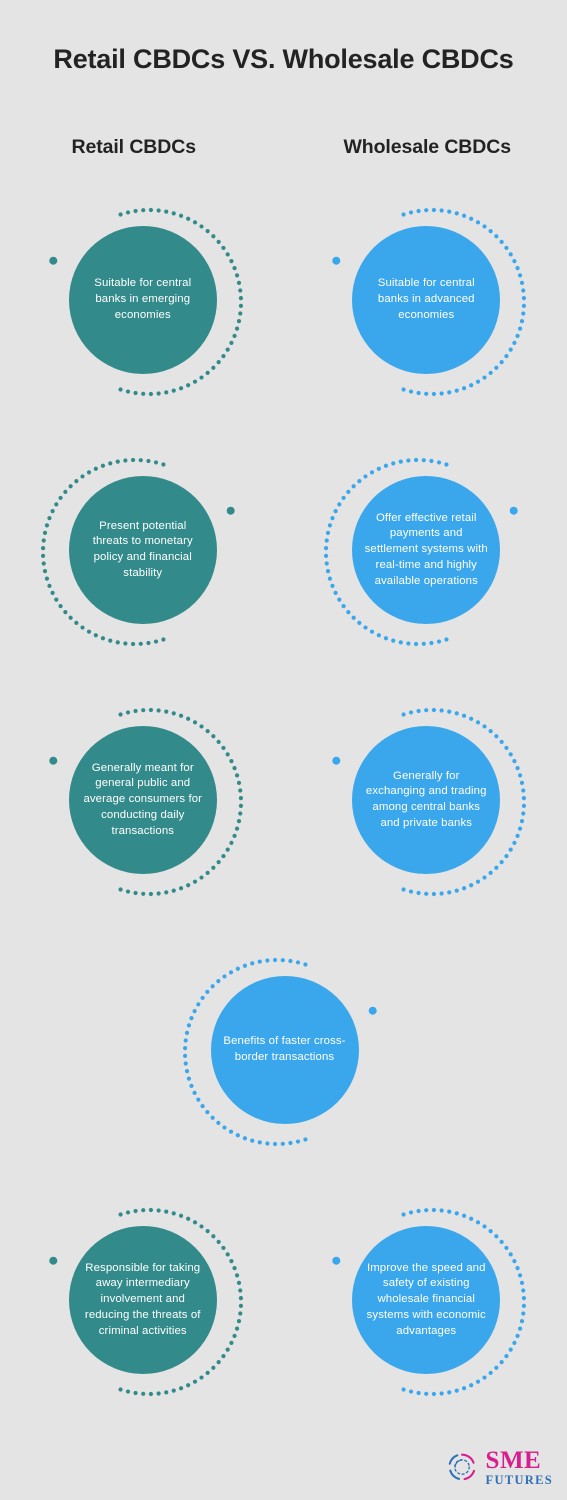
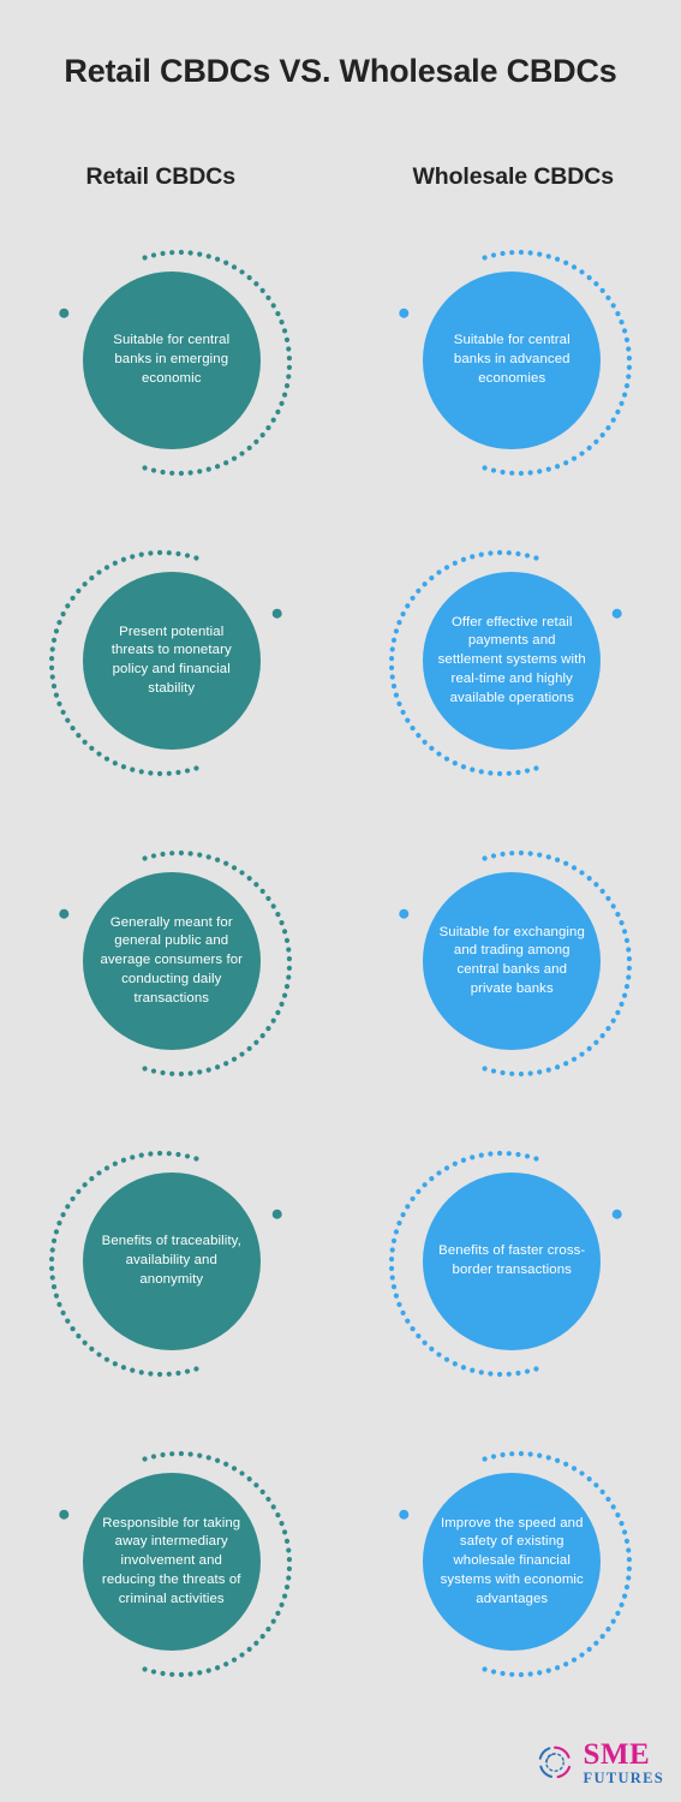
  Retail CBDCs VS. Wholesale CBDCs
  Retail CBDCs
  Wholesale CBDCs
- Suitable for central banks in emerging economies
+ Suitable for central banks in emerging economic
  Suitable for central banks in advanced economies
  Present potential threats to monetary policy and financial stability
  Offer effective retail payments and settlement systems with real-time and highly available operations
  Generally meant for general public and average consumers for conducting daily transactions
- Generally for exchanging and trading among central banks and private banks
+ Suitable for exchanging and trading among central banks and private banks
+ Benefits of traceability, availability and anonymity
  Benefits of faster cross-border transactions
  Responsible for taking away intermediary involvement and reducing the threats of criminal activities
  Improve the speed and safety of existing wholesale financial systems with economic advantages
  SME
  FUTURES
